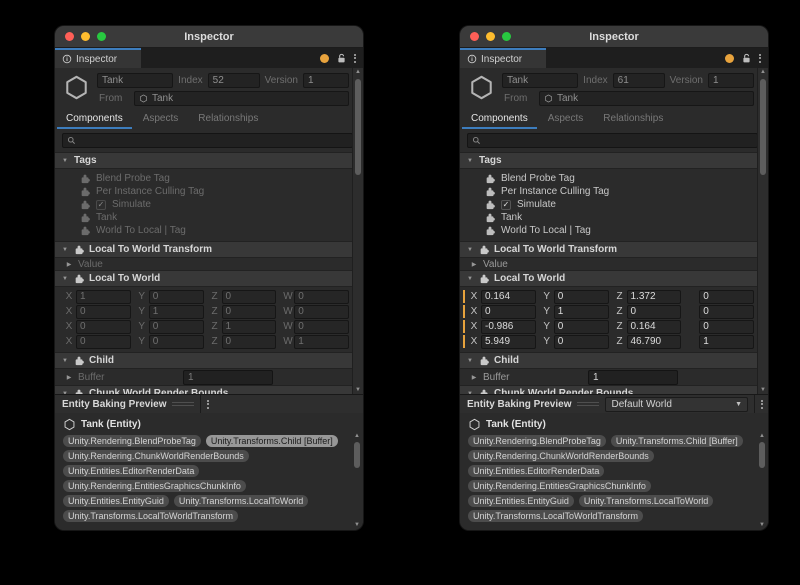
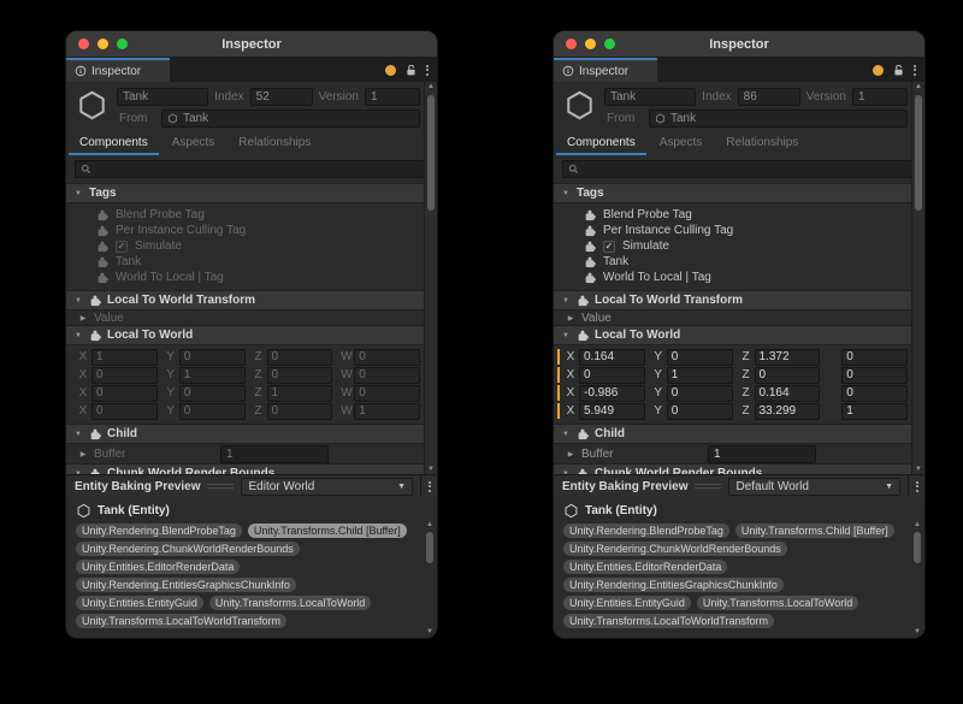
  Inspector
  Inspector
  Tank
  Index
  52
  Version
  1
  From
  Tank
  Components
  Aspects
  Relationships
  Tags
  Blend Probe Tag
  Per Instance Culling Tag
  Simulate
  Tank
  World To Local | Tag
  Local To World Transform
  Value
  Local To World
  X
  1
  Y
  0
  Z
  0
  W
  0
  X
  0
  Y
  1
  Z
  0
  W
  0
  X
  0
  Y
  0
  Z
  1
  W
  0
  X
  0
  Y
  0
  Z
  0
  W
  1
  Child
  Buffer
  1
  Chunk World Render Bounds
  Entity Baking Preview
+ Editor World
  Tank (Entity)
  Unity.Rendering.BlendProbeTag
  Unity.Transforms.Child [Buffer]
  Unity.Rendering.ChunkWorldRenderBounds
  Unity.Entities.EditorRenderData
  Unity.Rendering.EntitiesGraphicsChunkInfo
  Unity.Entities.EntityGuid
  Unity.Transforms.LocalToWorld
  Unity.Transforms.LocalToWorldTransform
  Inspector
  Inspector
  Tank
  Index
- 61
+ 86
  Version
  1
  From
  Tank
  Components
  Aspects
  Relationships
  Tags
  Blend Probe Tag
  Per Instance Culling Tag
  Simulate
  Tank
  World To Local | Tag
  Local To World Transform
  Value
  Local To World
  X
  0.164
  Y
  0
  Z
  1.372
  0
  X
  0
  Y
  1
  Z
  0
  0
  X
  -0.986
  Y
  0
  Z
  0.164
  0
  X
  5.949
  Y
  0
  Z
- 46.790
+ 33.299
  1
  Child
  Buffer
  1
  Chunk World Render Bounds
  Entity Baking Preview
  Default World
  Tank (Entity)
  Unity.Rendering.BlendProbeTag
  Unity.Transforms.Child [Buffer]
  Unity.Rendering.ChunkWorldRenderBounds
  Unity.Entities.EditorRenderData
  Unity.Rendering.EntitiesGraphicsChunkInfo
  Unity.Entities.EntityGuid
  Unity.Transforms.LocalToWorld
  Unity.Transforms.LocalToWorldTransform
